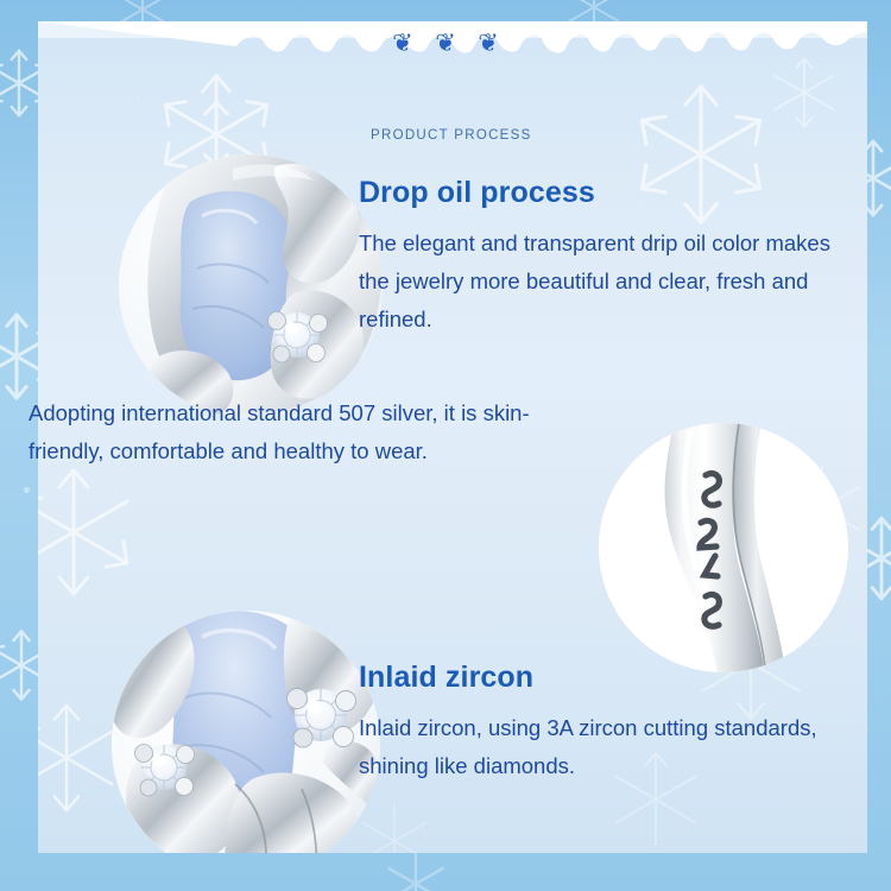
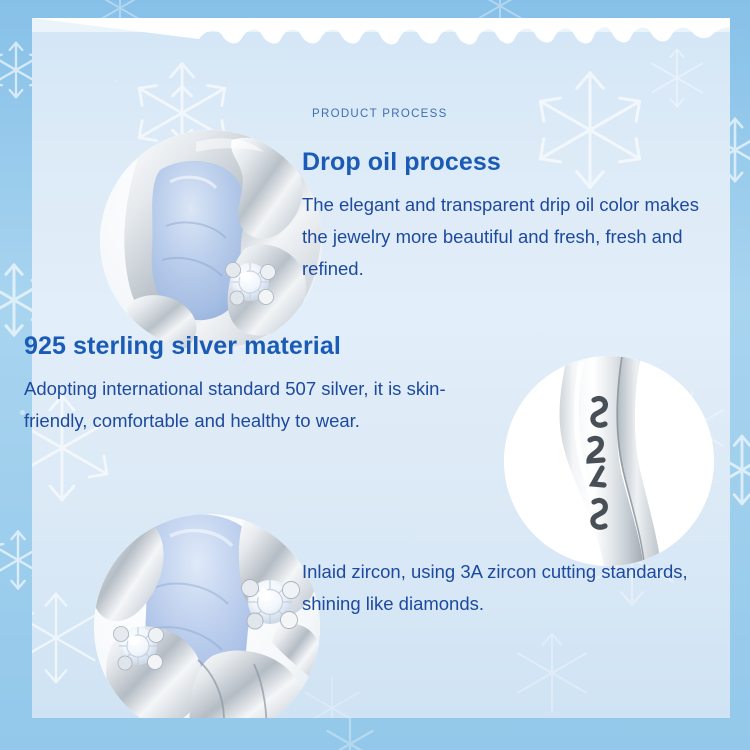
- ❦ ❦ ❦
  PRODUCT PROCESS
  Drop oil process
- The elegant and transparent drip oil color makes the jewelry more beautiful and clear, fresh and refined.
+ The elegant and transparent drip oil color makes the jewelry more beautiful and fresh, fresh and refined.
+ 925 sterling silver material
  Adopting international standard 507 silver, it is skin-friendly, comfortable and healthy to wear.
- Inlaid zircon
  Inlaid zircon, using 3A zircon cutting standards, shining like diamonds.
